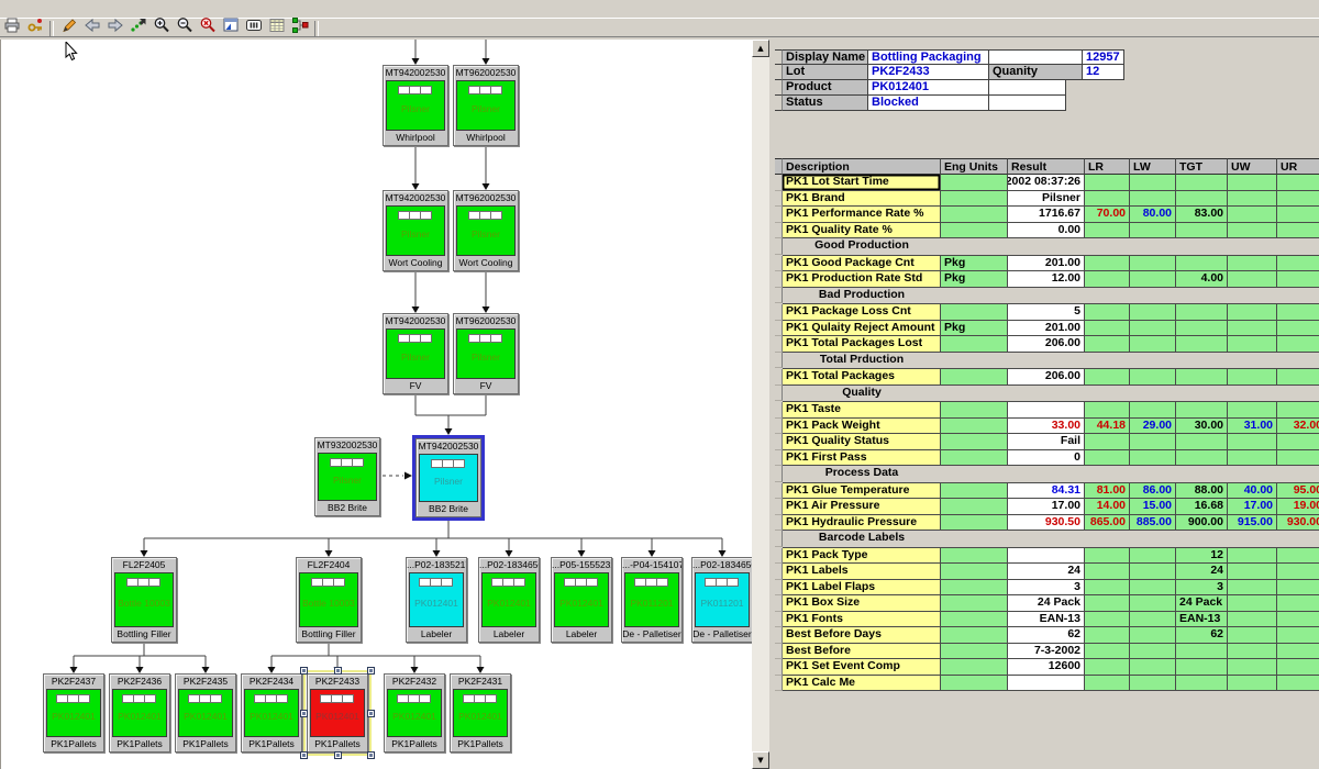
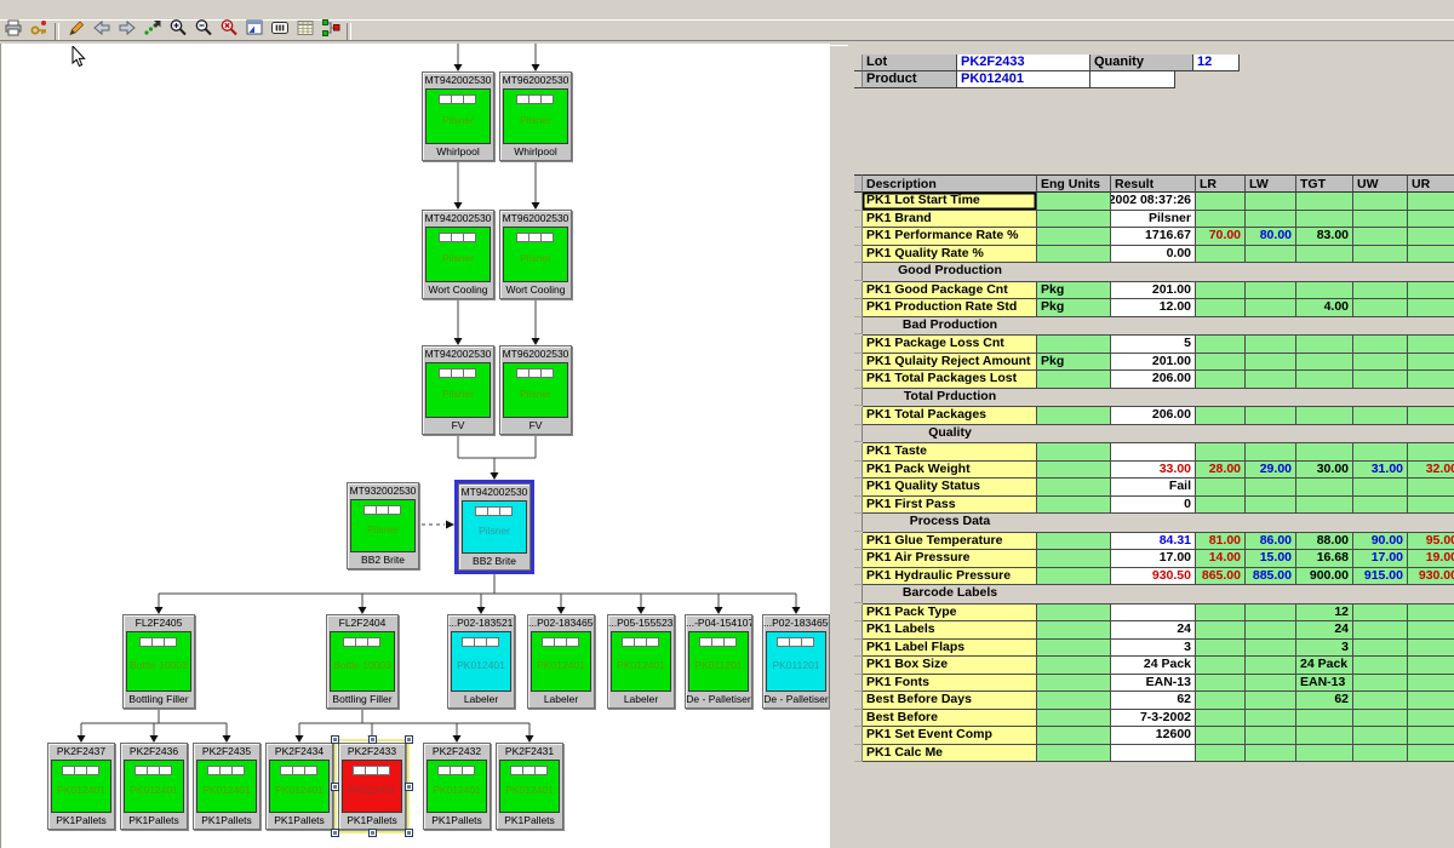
  MT942002530
  Pilsner
  Whirlpool
  MT962002530
  Pilsner
  Whirlpool
  MT942002530
  Pilsner
  Wort Cooling
  MT962002530
  Pilsner
  Wort Cooling
  MT942002530
  Pilsner
  FV
  MT962002530
  Pilsner
  FV
  MT932002530
  Pilsner
  BB2 Brite
  MT942002530
  Pilsner
  BB2 Brite
  FL2F2405
  Bottle 10003
  Bottling Filler
  FL2F2404
  Bottle 10003
  Bottling Filler
  ...P02-183521
  PK012401
  Labeler
  ...P02-183465
  PK012401
  Labeler
  ...P05-155523
  PK012401
  Labeler
  ...-P04-154107
  PK011201
  De - Palletiser
  ...P02-183465
  PK011201
  De - Palletiser
  PK2F2437
  PK012401
  PK1Pallets
  PK2F2436
  PK012401
  PK1Pallets
  PK2F2435
  PK012401
  PK1Pallets
  PK2F2434
  PK012401
  PK1Pallets
  PK2F2433
  PK012401
  PK1Pallets
  PK2F2432
  PK012401
  PK1Pallets
  PK2F2431
  PK012401
  PK1Pallets
- ▲
- ▼
- Display Name
- Bottling Packaging
- 12957
  Lot
  PK2F2433
  Quanity
  12
  Product
  PK012401
- Status
- Blocked
  Description
  Eng Units
  Result
  LR
  LW
  TGT
  UW
  UR
  PK1 Lot Start Time
  2002 08:37:26
  PK1 Brand
  Pilsner
  PK1 Performance Rate %
  1716.67
  70.00
  80.00
  83.00
  PK1 Quality Rate %
  0.00
  Good Production
  PK1 Good Package Cnt
  Pkg
  201.00
  PK1 Production Rate Std
  Pkg
  12.00
  4.00
  Bad Production
  PK1 Package Loss Cnt
  5
  PK1 Qulaity Reject Amount
  Pkg
  201.00
  PK1 Total Packages Lost
  206.00
  Total Prduction
  PK1 Total Packages
  206.00
  Quality
  PK1 Taste
  PK1 Pack Weight
  33.00
- 44.18
+ 28.00
  29.00
  30.00
  31.00
  32.0
  PK1 Quality Status
  Fail
  PK1 First Pass
  0
  Process Data
  PK1 Glue Temperature
  84.31
  81.00
  86.00
  88.00
- 40.00
+ 90.00
  95.0
  PK1 Air Pressure
  17.00
  14.00
  15.00
  16.68
  17.00
  19.0
  PK1 Hydraulic Pressure
  930.50
  865.00
  885.00
  900.00
  915.00
  930.0
  Barcode Labels
  PK1 Pack Type
  12
  PK1 Labels
  24
  24
  PK1 Label Flaps
  3
  3
  PK1 Box Size
  24 Pack
  24 Pack
  PK1 Fonts
  EAN-13
  EAN-13
  Best Before Days
  62
  62
  Best Before
  7-3-2002
  PK1 Set Event Comp
  12600
  PK1 Calc Me
